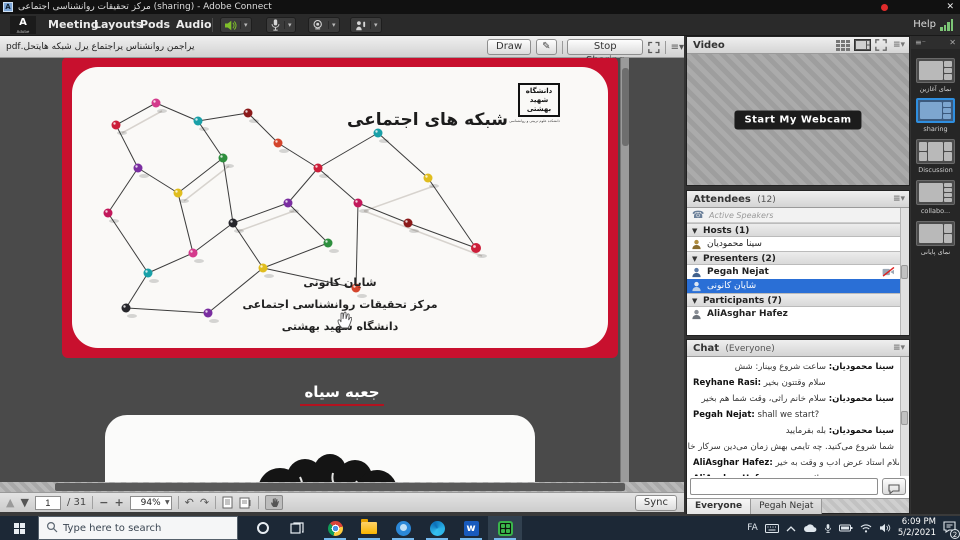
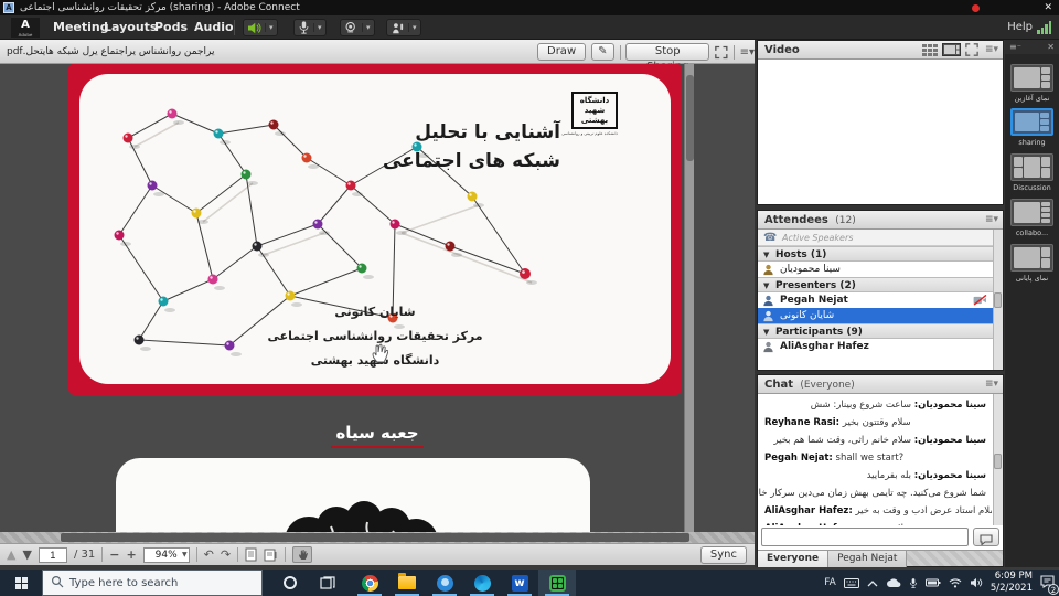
  A
  مرکز تحقیقات روانشناسی اجتماعی (sharing) - Adobe Connect
  ✕
  A
  Meeting
  Layouts
  Pods
  Audio
  ▾
  ▾
  ▾
  ▾
  Help
  یراجمن روانشناس یراجتماع یرل شبکه هایتحل.pdf
  Draw
  ✎
  ≡▾
+ آشنایی با تحلیل
  شبکه های اجتماعی
  دانشگاه
  شهید بهشتی
  شایان کانونی
  مرکز تحقیقات روانشناسی اجتماعی
  دانشگاههید بهشتی
  جعبه سیاه
  ▲
  ▼
  1
  / 31
  −
  +
  94%
  ↶
  ↷
  Sync
  Video
  ≡▾
- Start My Webcam
  Attendees (12)
  ≡▾
  ☎
  Active Speakers
  ▼
  Hosts (1)
  سینا محمودیان
  ▼
  Presenters (2)
  Pegah Nejat
  شایان کانونی
  ▼
- Participants (7)
+ Participants (9)
  AliAsghar Hafez
  Chat (Everyone)
  ≡▾
  سینا محمودیان: ساعت شروع وبینار: شش
  Reyhane Rasi: سلام وقتتون بخیر
  سینا محمودیان: سلام خانم راثی، وقت شما هم بخیر
  Pegah Nejat: shall we start?
  سینا محمودیان: بله بفرمایید
  شما شروع می‌کنید. چه تایمی بهش زمان می‌دین سرکار خا
  AliAsghar Hafez: لام استاد عرض ادب و وقت به خیر
  Everyone
  Pegah Nejat
  ≡⁻
  ✕
  نمای آغازین
  sharing
  Discussion
  collabo...
  نمای پایانی
  Type here to search
  w
  FA
  6:09 PM
  5/2/2021
  2
